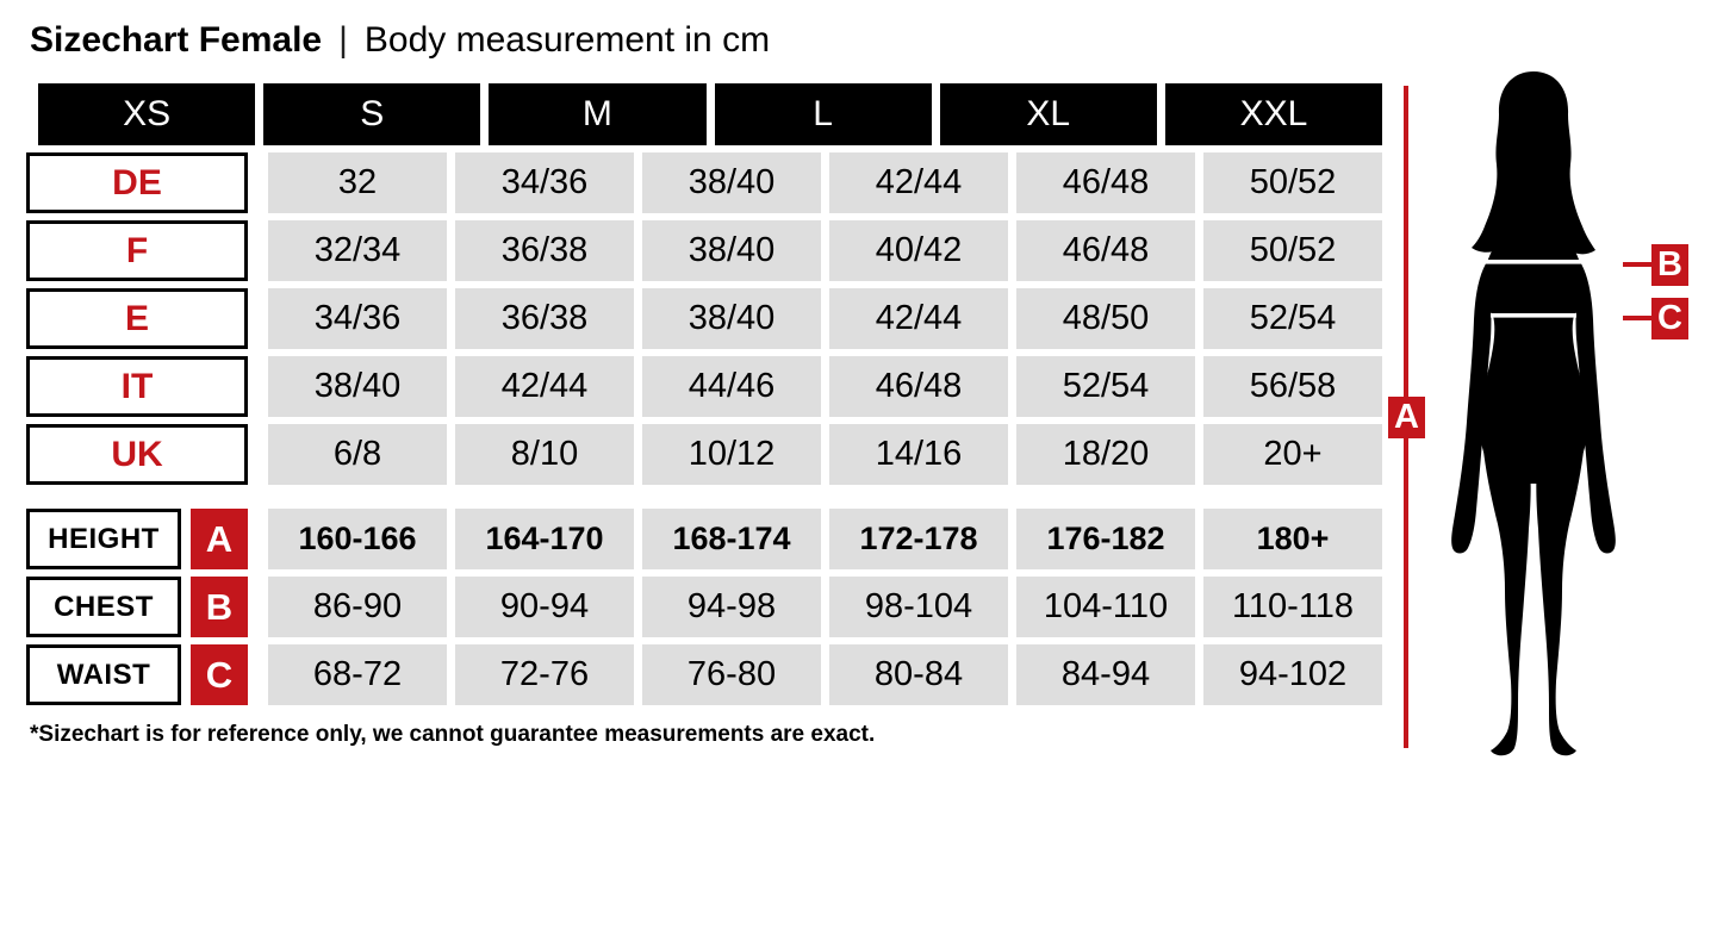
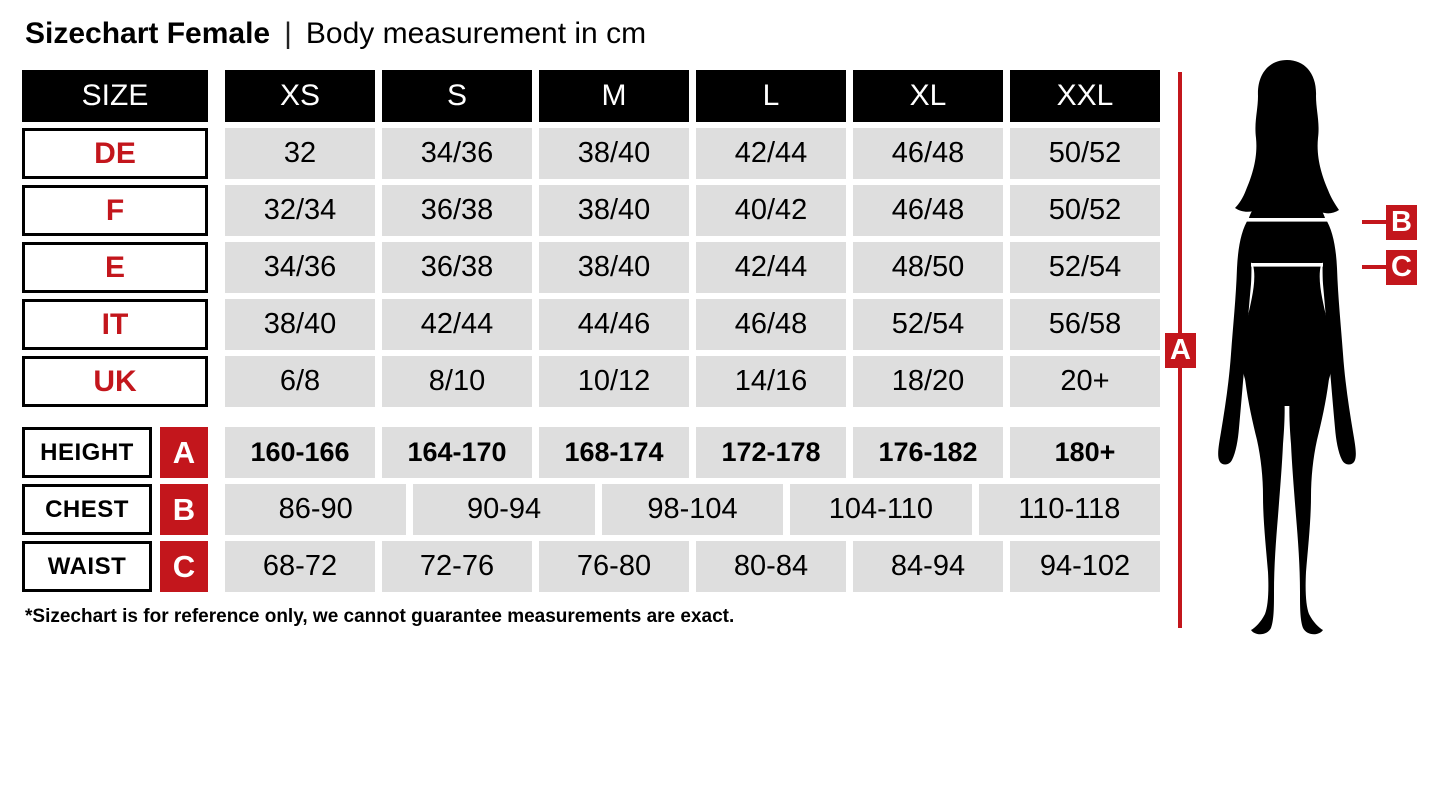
  Sizechart Female | Body measurement in cm
+ SIZE
  XS
  S
  M
  L
  XL
  XXL
  DE
  32
  34/36
  38/40
  42/44
  46/48
  50/52
  F
  32/34
  36/38
  38/40
  40/42
  46/48
  50/52
  E
  34/36
  36/38
  38/40
  42/44
  48/50
  52/54
  IT
  38/40
  42/44
  44/46
  46/48
  52/54
  56/58
  UK
  6/8
  8/10
  10/12
  14/16
  18/20
  20+
  HEIGHT
  A
  160-166
  164-170
  168-174
  172-178
  176-182
  180+
  CHEST
  B
  86-90
  90-94
- 94-98
  98-104
  104-110
  110-118
  WAIST
  C
  68-72
  72-76
  76-80
  80-84
  84-94
  94-102
  *Sizechart is for reference only, we cannot guarantee measurements are exact.
  A
  B
  C
